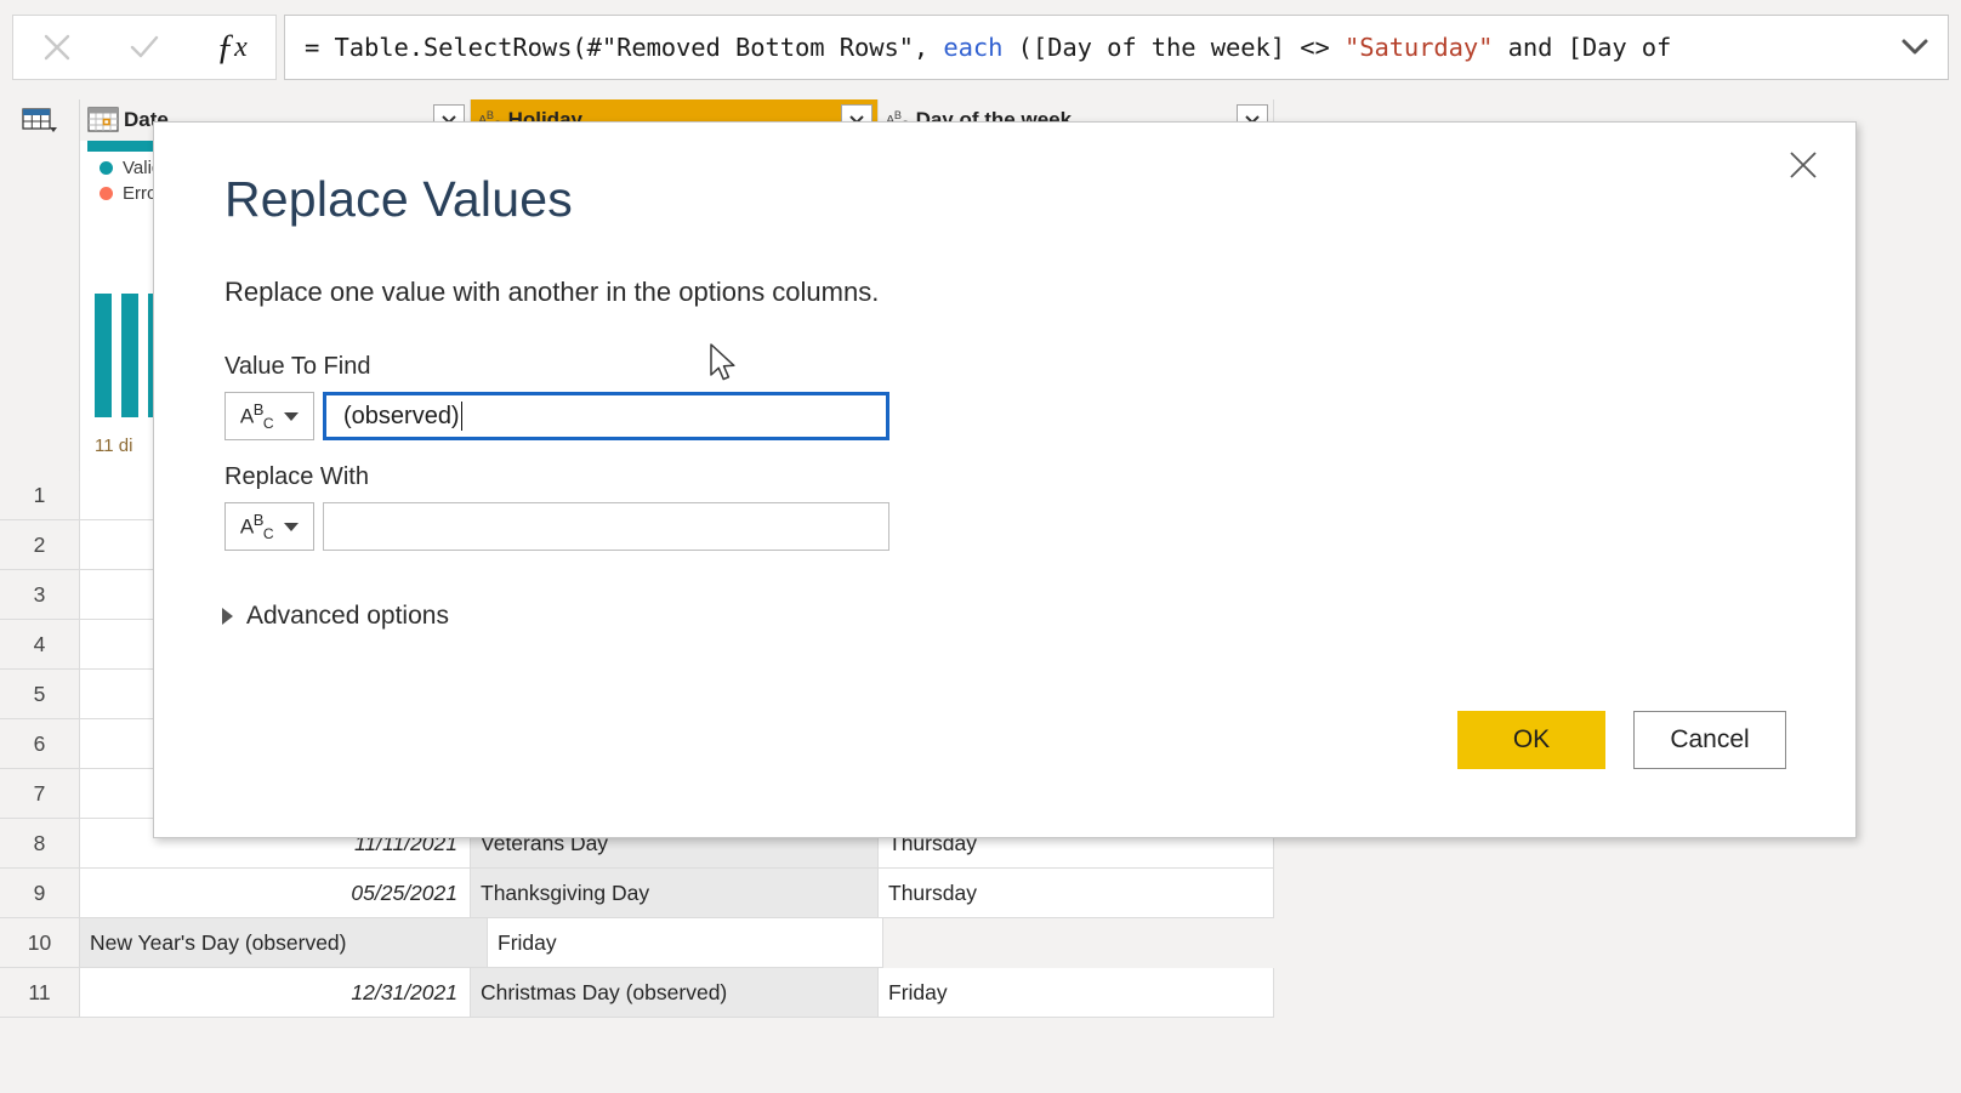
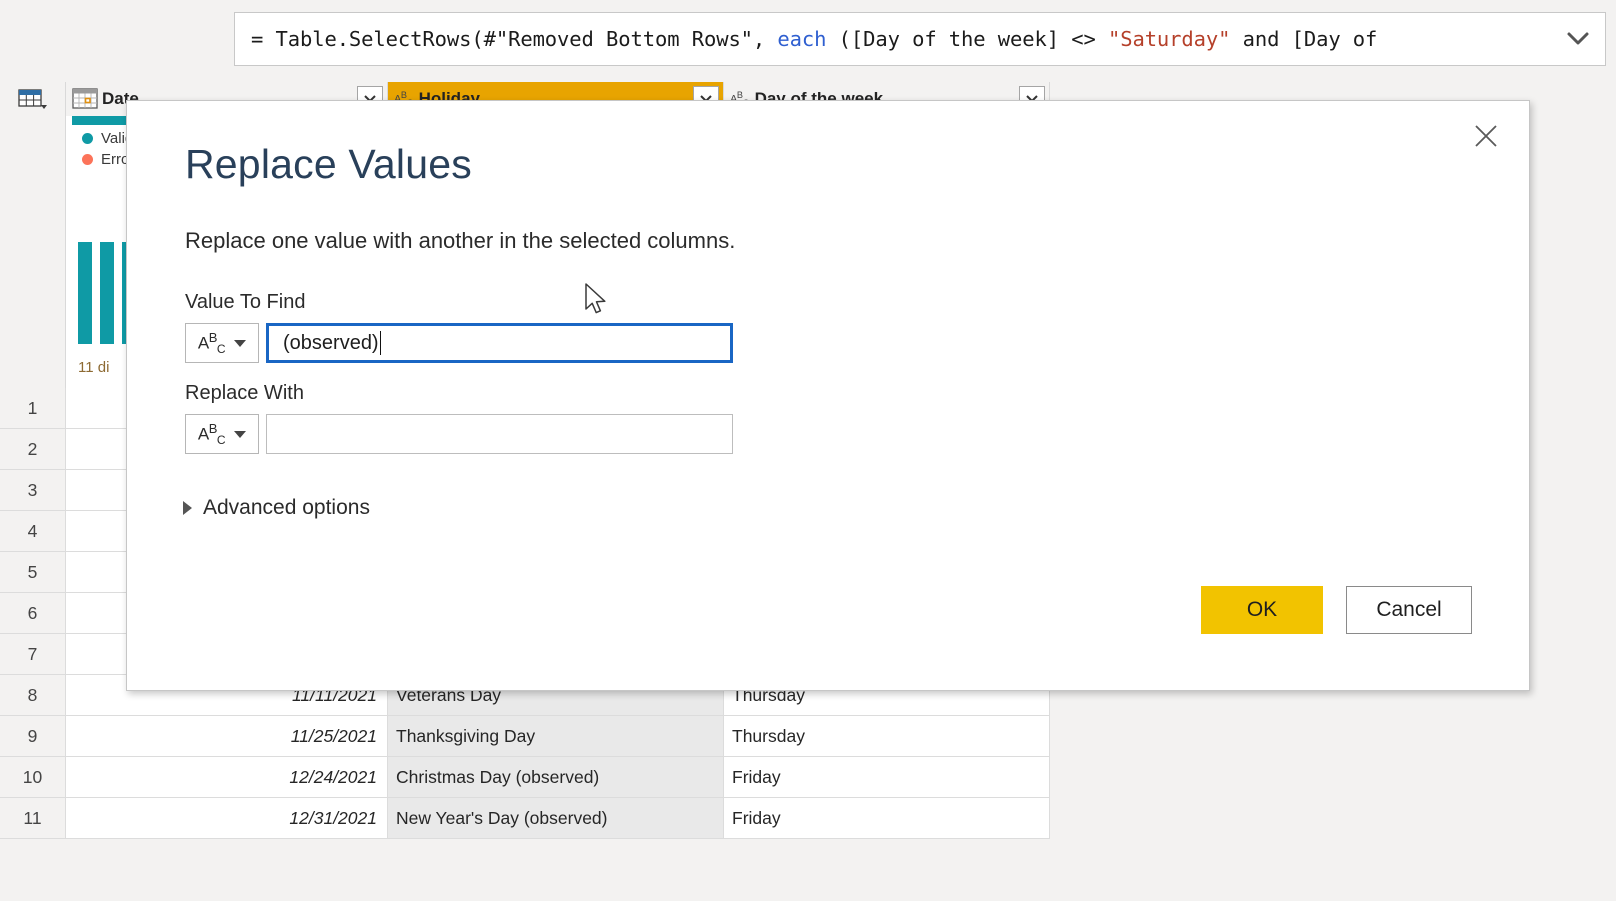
- ƒ
- x
  = Table.SelectRows(#"Removed Bottom Rows", each ([Day of the week] <> "Saturday" and [Day of
  Date
  Holiday
  Day of the week
  Vali
  11 di
  1
  2
  3
  4
  5
  6
  7
  8
  11/11/2021
  Veterans Day
  Thursday
  9
- 05/25/2021
+ 11/25/2021
  Thanksgiving Day
  Thursday
  10
+ 12/24/2021
- New Year's Day (observed)
+ Christmas Day (observed)
  Friday
  11
  12/31/2021
- Christmas Day (observed)
+ New Year's Day (observed)
  Friday
  Replace Values
- Replace one value with another in the options columns.
+ Replace one value with another in the selected columns.
  Value To Find
  ABC
  (observed)
  Replace With
  ABC
  Advanced options
  OK
  Cancel
